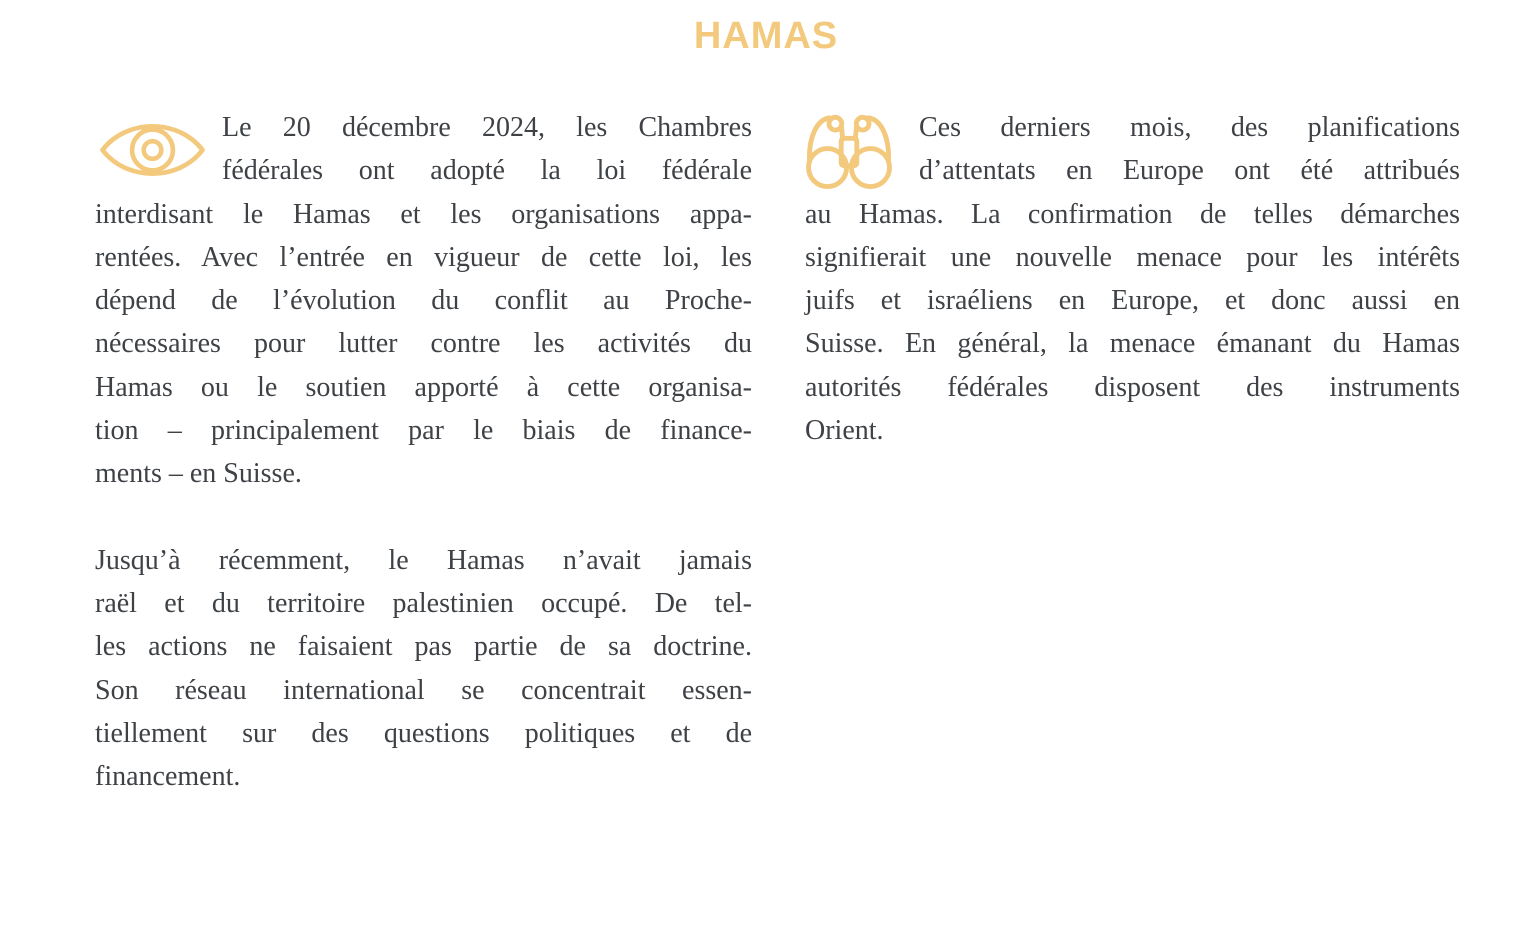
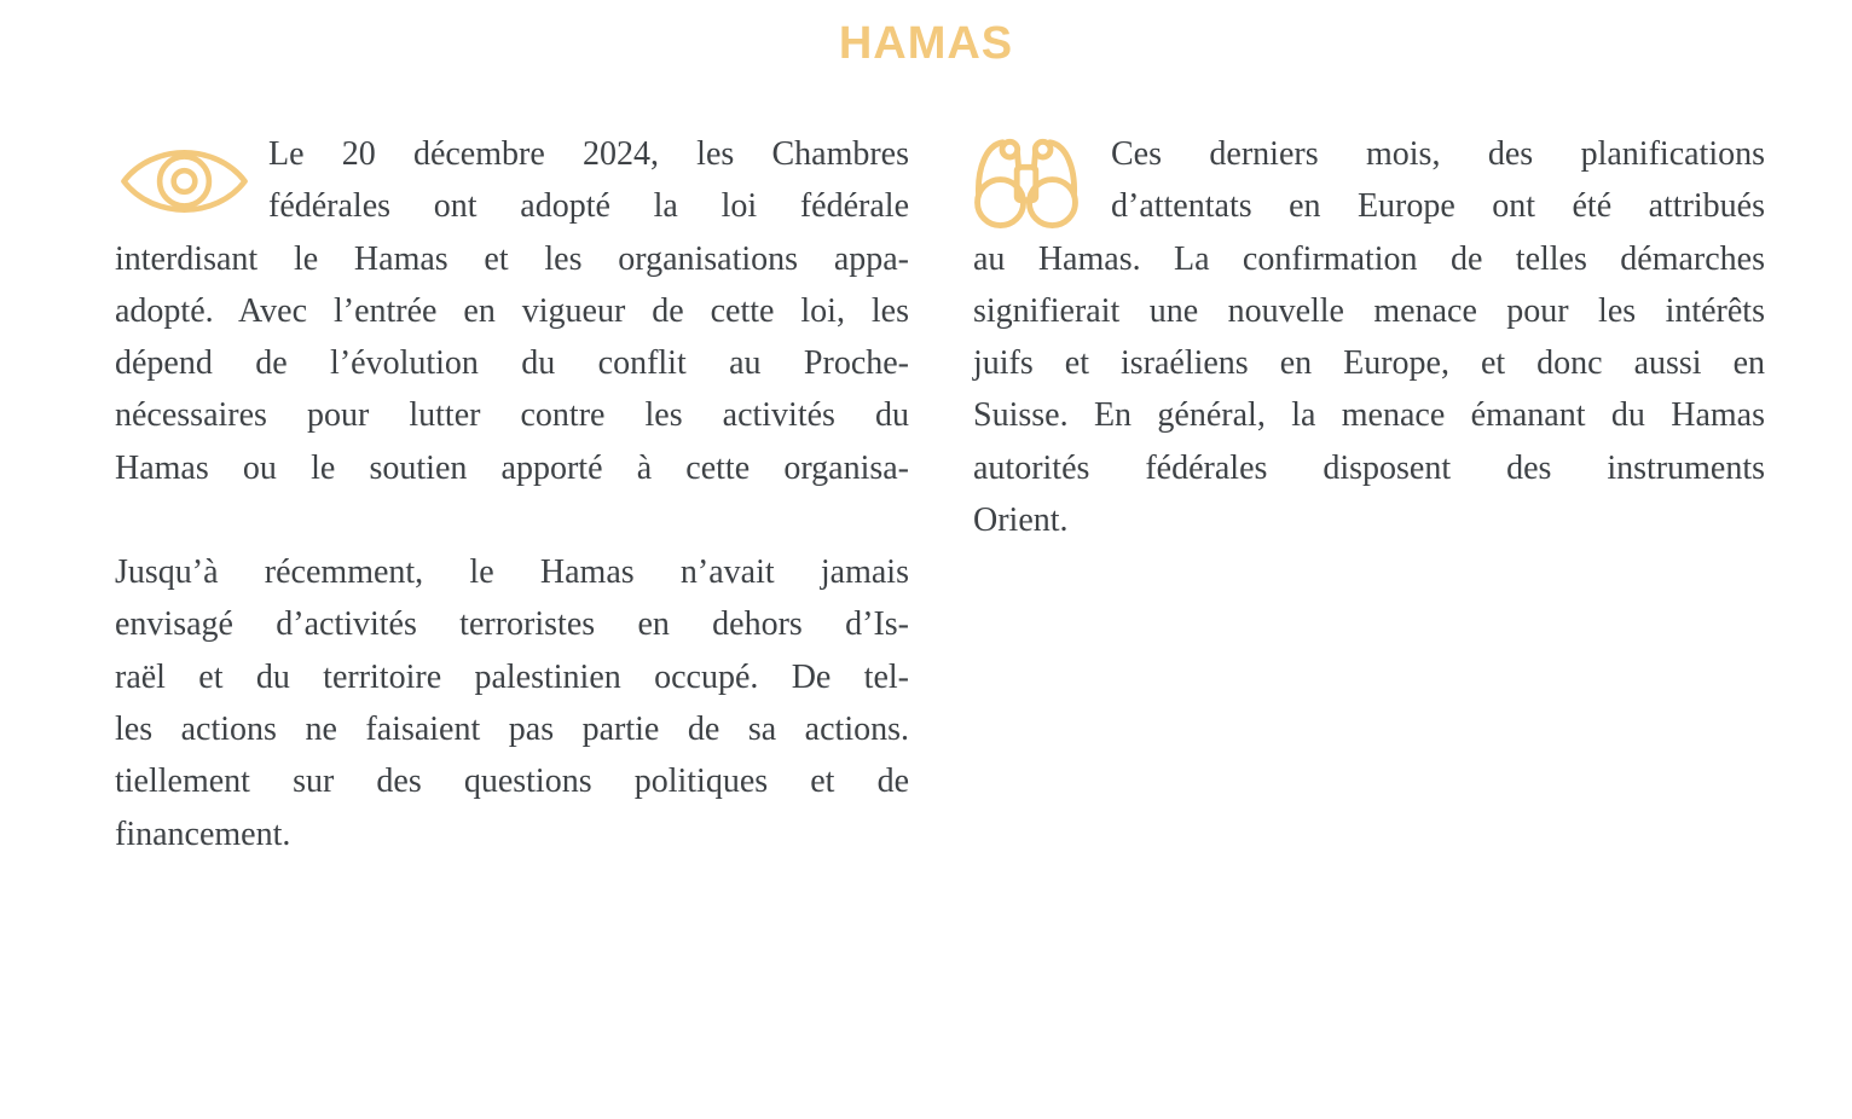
  HAMAS
  Le 20 décembre 2024, les Chambres
  fédérales ont adopté la loi fédérale
  interdisant le Hamas et les organisations appa-
- rentées. Avec l’entrée en vigueur de cette loi, les
+ adopté. Avec l’entrée en vigueur de cette loi, les
  dépend de l’évolution du conflit au Proche-
  nécessaires pour lutter contre les activités du
  Hamas ou le soutien apporté à cette organisa-
- tion – principalement par le biais de finance-
- ments – en Suisse.
  Jusqu’à récemment, le Hamas n’avait jamais
+ envisagé d’activités terroristes en dehors d’Is-
  raël et du territoire palestinien occupé. De tel-
- les actions ne faisaient pas partie de sa doctrine.
+ les actions ne faisaient pas partie de sa actions.
- Son réseau international se concentrait essen-
  tiellement sur des questions politiques et de
  financement.
  Ces derniers mois, des planifications
  d’attentats en Europe ont été attribués
  au Hamas. La confirmation de telles démarches
  signifierait une nouvelle menace pour les intérêts
  juifs et israéliens en Europe, et donc aussi en
  Suisse. En général, la menace émanant du Hamas
  autorités fédérales disposent des instruments
  Orient.
